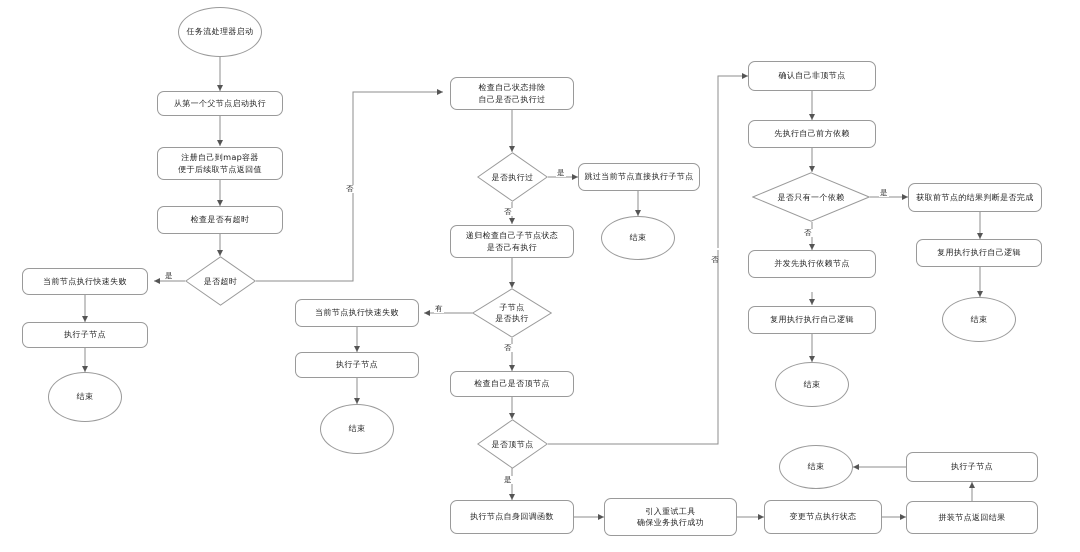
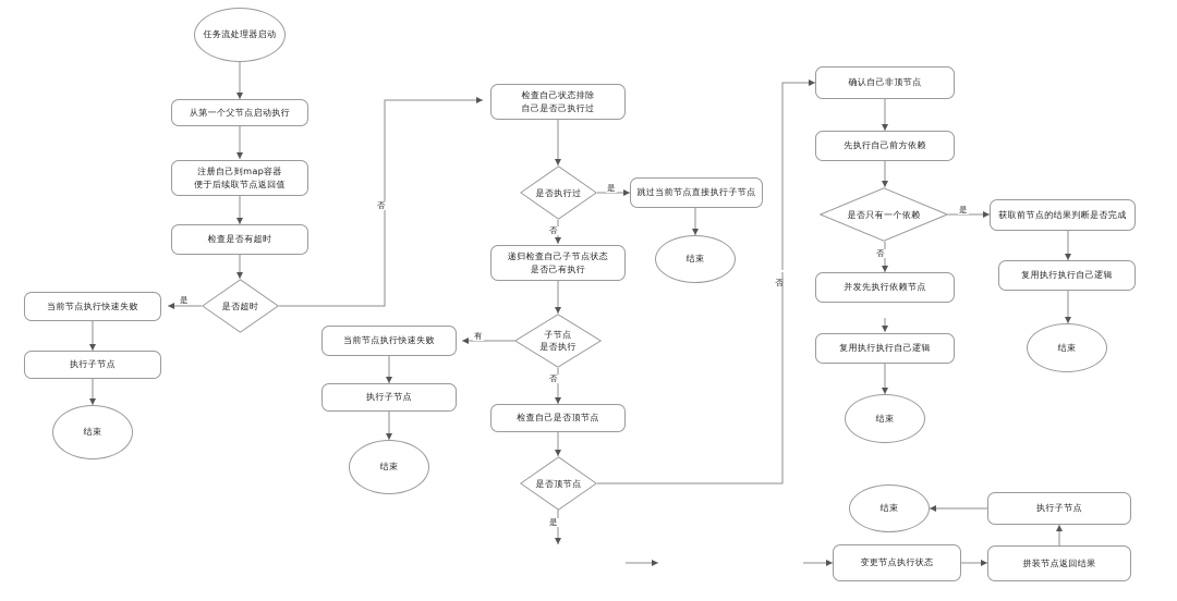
  任务流处理器启动
  从第一个父节点启动执行
  注册自己到map容器
  便于后续取节点返回值
  检查是否有超时
  是否超时
  是
  否
  当前节点执行快速失败
  执行子节点
  结束
  检查自己状态排除
  自己是否己执行过
  是否执行过
  是
  否
  跳过当前节点直接执行子节点
  结束
  递归检查自己子节点状态
  是否己有执行
  子节点
  是否执行
  有
  否
  当前节点执行快速失败
  执行子节点
  结束
  检查自己是否顶节点
  是否顶节点
  是
- 执行节点自身回调函数
- 引入重试工具
- 确保业务执行成功
  变更节点执行状态
  拼装节点返回结果
  执行子节点
  结束
  确认自己非顶节点
  先执行自己前方依赖
  是否只有一个依赖
  是
  否
  获取前节点的结果判断是否完成
  复用执行执行自己逻辑
  结束
  并发先执行依赖节点
  复用执行执行自己逻辑
  结束
